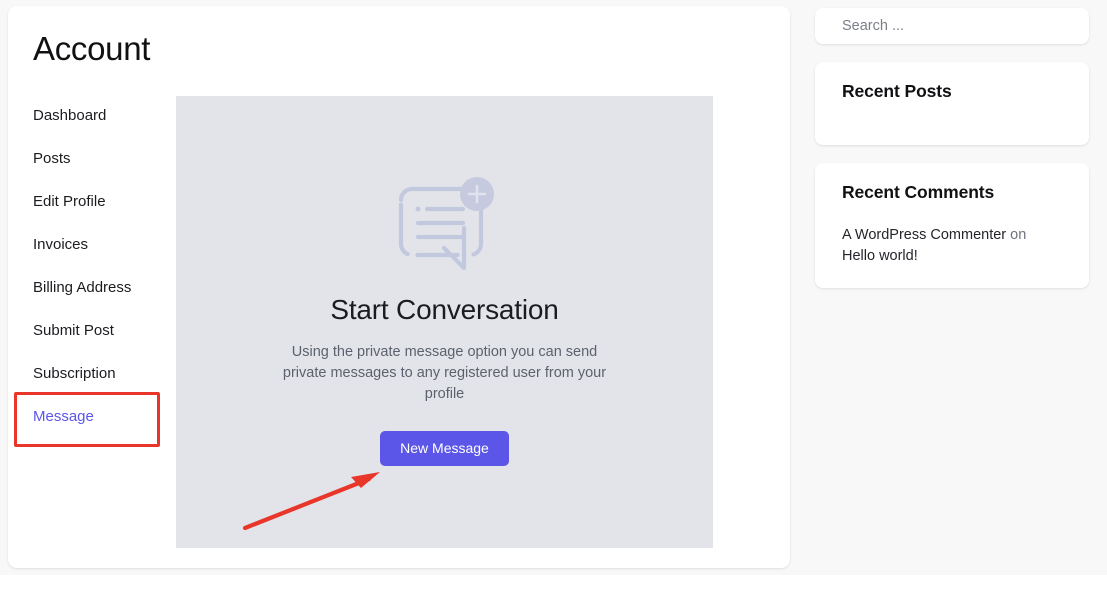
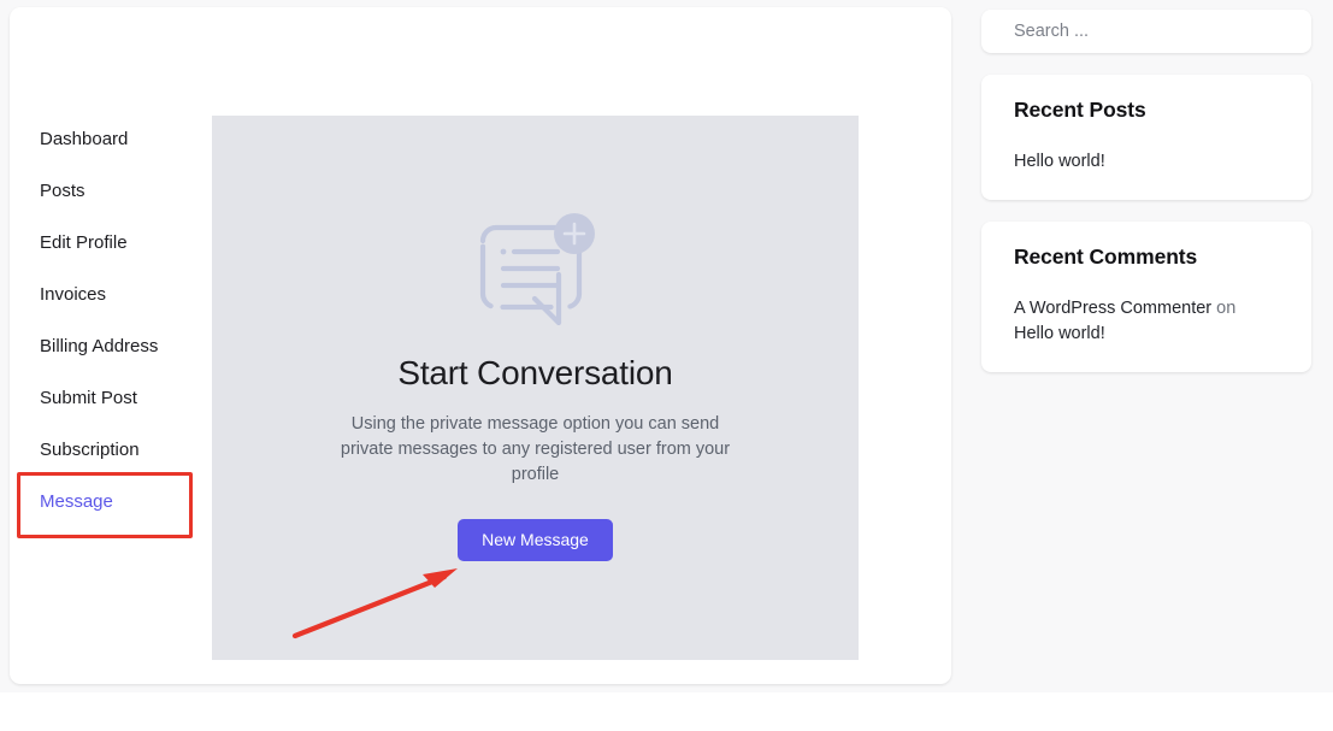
- Account
  Dashboard
  Posts
  Edit Profile
  Invoices
  Billing Address
  Submit Post
  Subscription
  Message
  Start Conversation
  Using the private message option you can send private messages to any registered user from your profile
  New Message
  Search ...
  Recent Posts
+ Hello world!
  Recent Comments
  A WordPress Commenter on Hello world!
